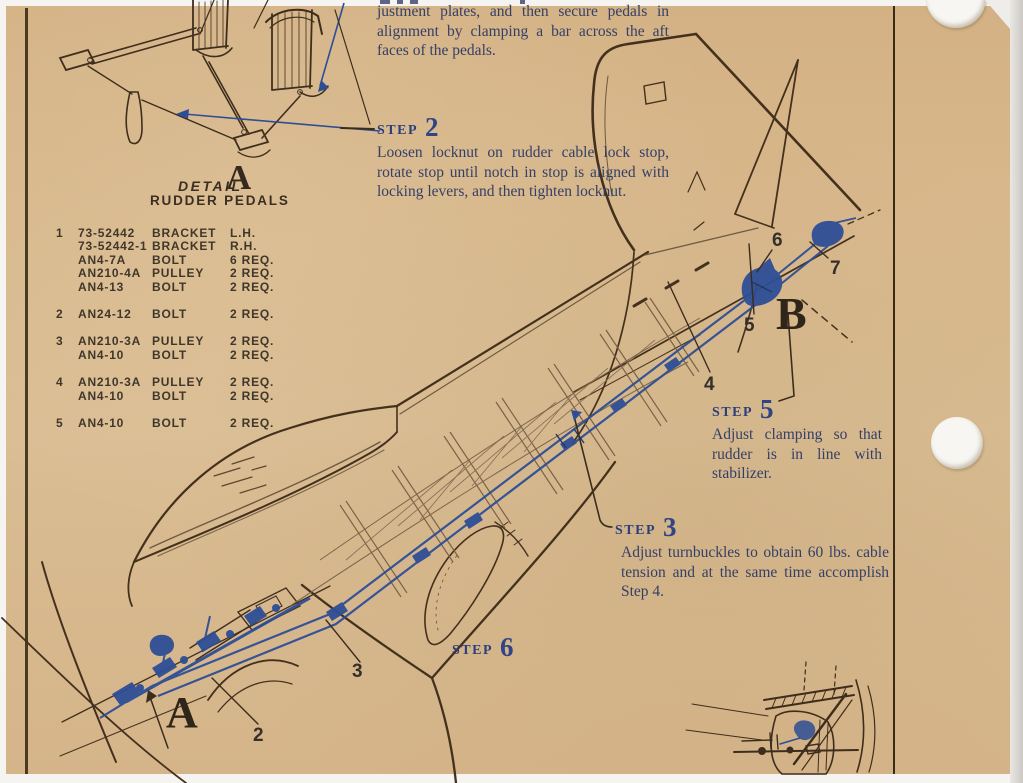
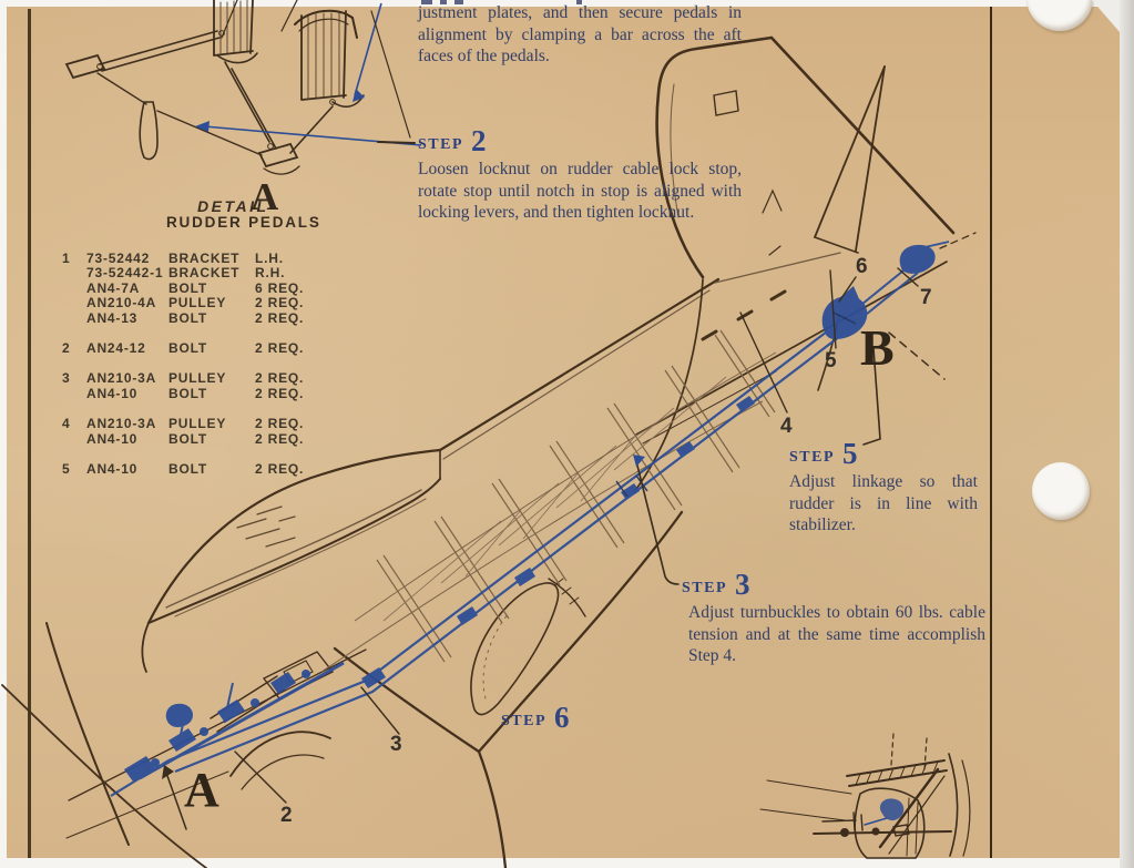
  2
  3
  4
  5
  6
  7
  A
  B
  justment plates, and then secure pedals in alignment by clamping a bar across the aft faces of the pedals.
  STEP 2
  Loosen locknut on rudder cable lock stop, rotate stop until notch in stop is aligned with locking levers, and then tighten locknut.
  DETAIL
  A
  RUDDER PEDALS
  1
  73-52442
  BRACKET
  L.H.
  73-52442-1
  BRACKET
  R.H.
  AN4-7A
  BOLT
  6 REQ.
  AN210-4A
  PULLEY
  2 REQ.
  AN4-13
  BOLT
  2 REQ.
  2
  AN24-12
  BOLT
  2 REQ.
  3
  AN210-3A
  PULLEY
  2 REQ.
  AN4-10
  BOLT
  2 REQ.
  4
  AN210-3A
  PULLEY
  2 REQ.
  AN4-10
  BOLT
  2 REQ.
  5
  AN4-10
  BOLT
  2 REQ.
  STEP 5
- Adjust clamping so that rudder is in line with stabilizer.
+ Adjust linkage so that rudder is in line with stabilizer.
  STEP 3
  Adjust turnbuckles to obtain 60 lbs. cable tension and at the same time accomplish Step 4.
  STEP 6
